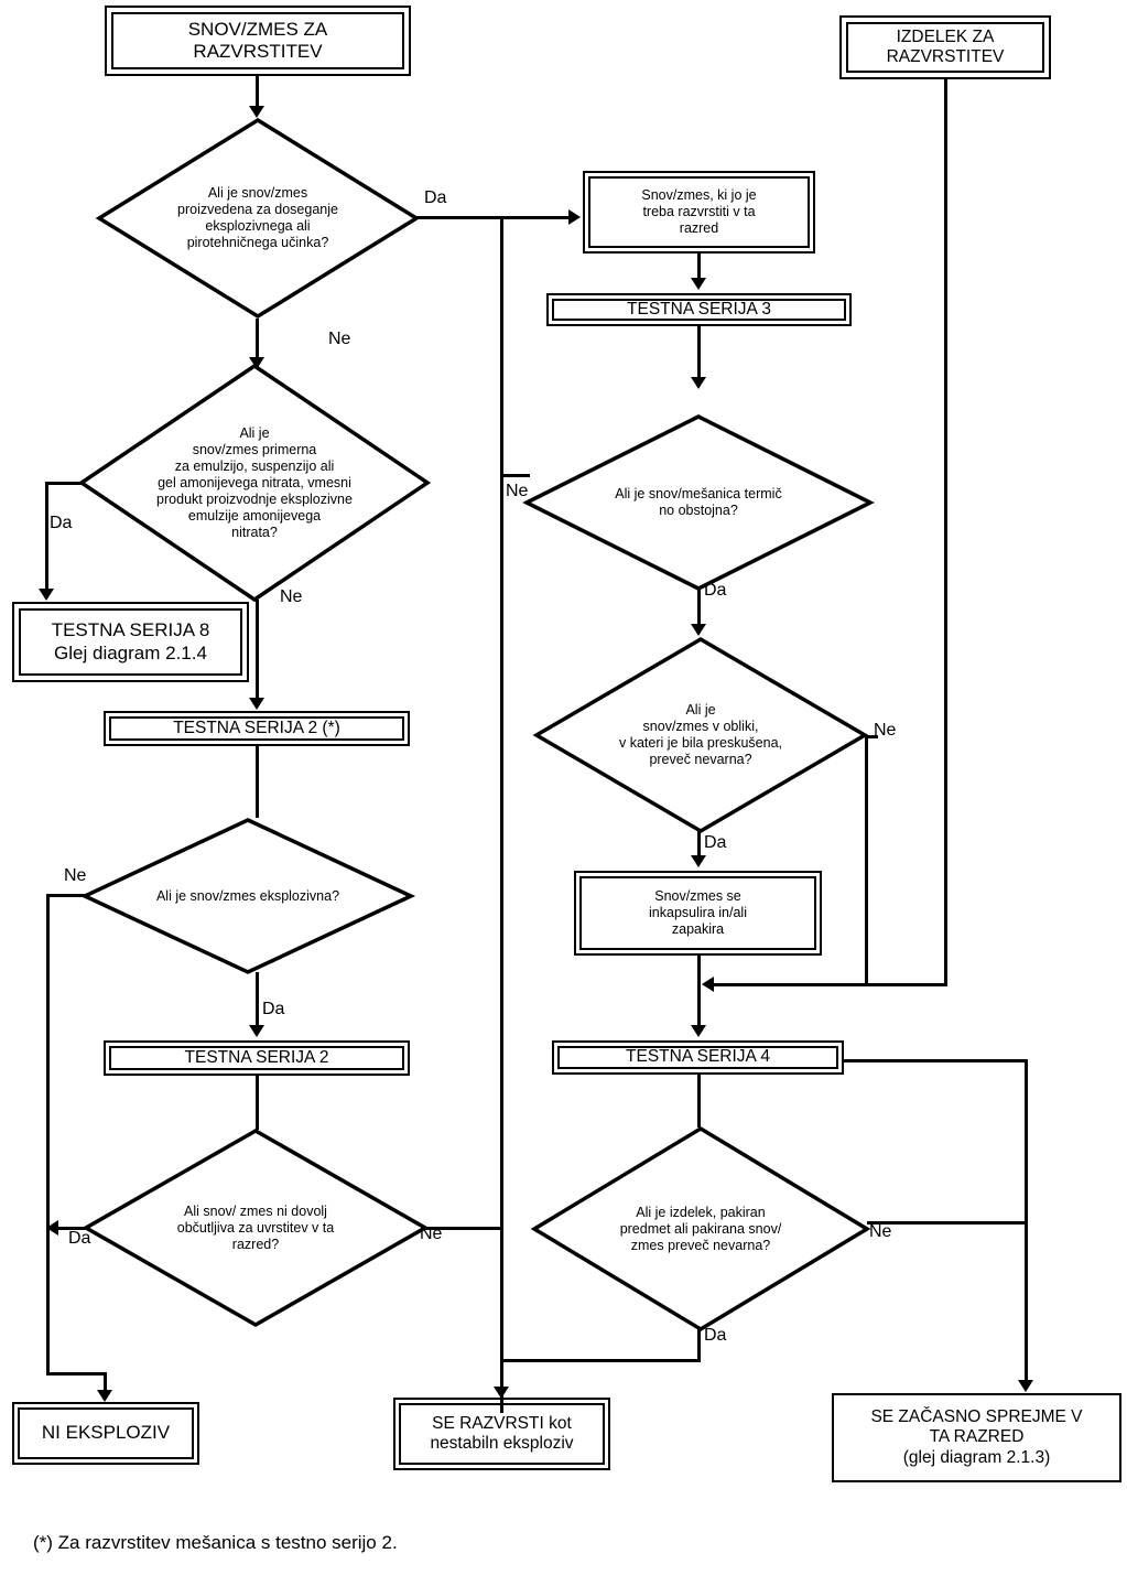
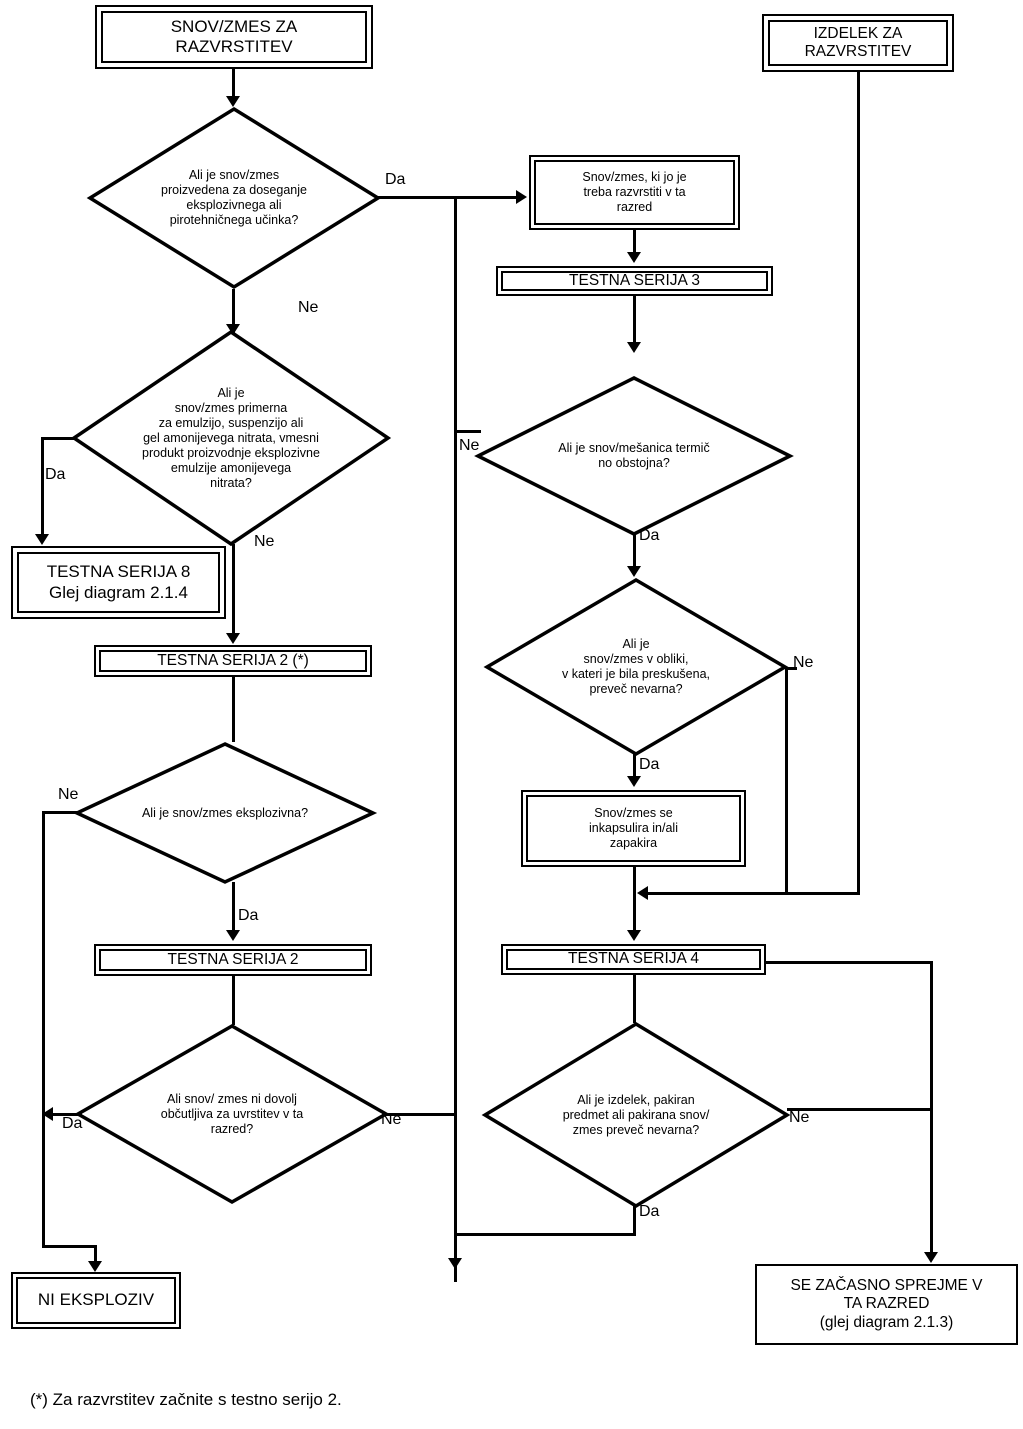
  SNOV/ZMES ZA
  RAZVRSTITEV
  IZDELEK ZA
  RAZVRSTITEV
  Ali je snov/zmes
  proizvedena za doseganje
  eksplozivnega ali
  pirotehničnega učinka?
  Ali je
  snov/zmes primerna
  za emulzijo, suspenzijo ali
  gel amonijevega nitrata, vmesni
  produkt proizvodnje eksplozivne
  emulzije amonijevega
  nitrata?
  TESTNA SERIJA 8
  Glej diagram 2.1.4
  TESTNA SERIJA 2 (*)
  Ali je snov/zmes eksplozivna?
  TESTNA SERIJA 2
  Ali snov/ zmes ni dovolj
  občutljiva za uvrstitev v ta
  razred?
  NI EKSPLOZIV
  Snov/zmes, ki jo je
  treba razvrstiti v ta
  razred
  TESTNA SERIJA 3
  Ali je snov/mešanica termič
  no obstojna?
  Ali je
  snov/zmes v obliki,
  v kateri je bila preskušena,
  preveč nevarna?
  Snov/zmes se
  inkapsulira in/ali
  zapakira
  TESTNA SERIJA 4
  Ali je izdelek, pakiran
  predmet ali pakirana snov/
  zmes preveč nevarna?
- SE RAZVRSTI kot
- nestabiln eksploziv
  SE ZAČASNO SPREJME V
  TA RAZRED
  (glej diagram 2.1.3)
  Da
  Ne
  Da
  Ne
  Ne
  Da
  Da
  Ne
  Ne
  Da
  Ne
  Da
  Ne
  Da
- (*) Za razvrstitev mešanica s testno serijo 2.
+ (*) Za razvrstitev začnite s testno serijo 2.
